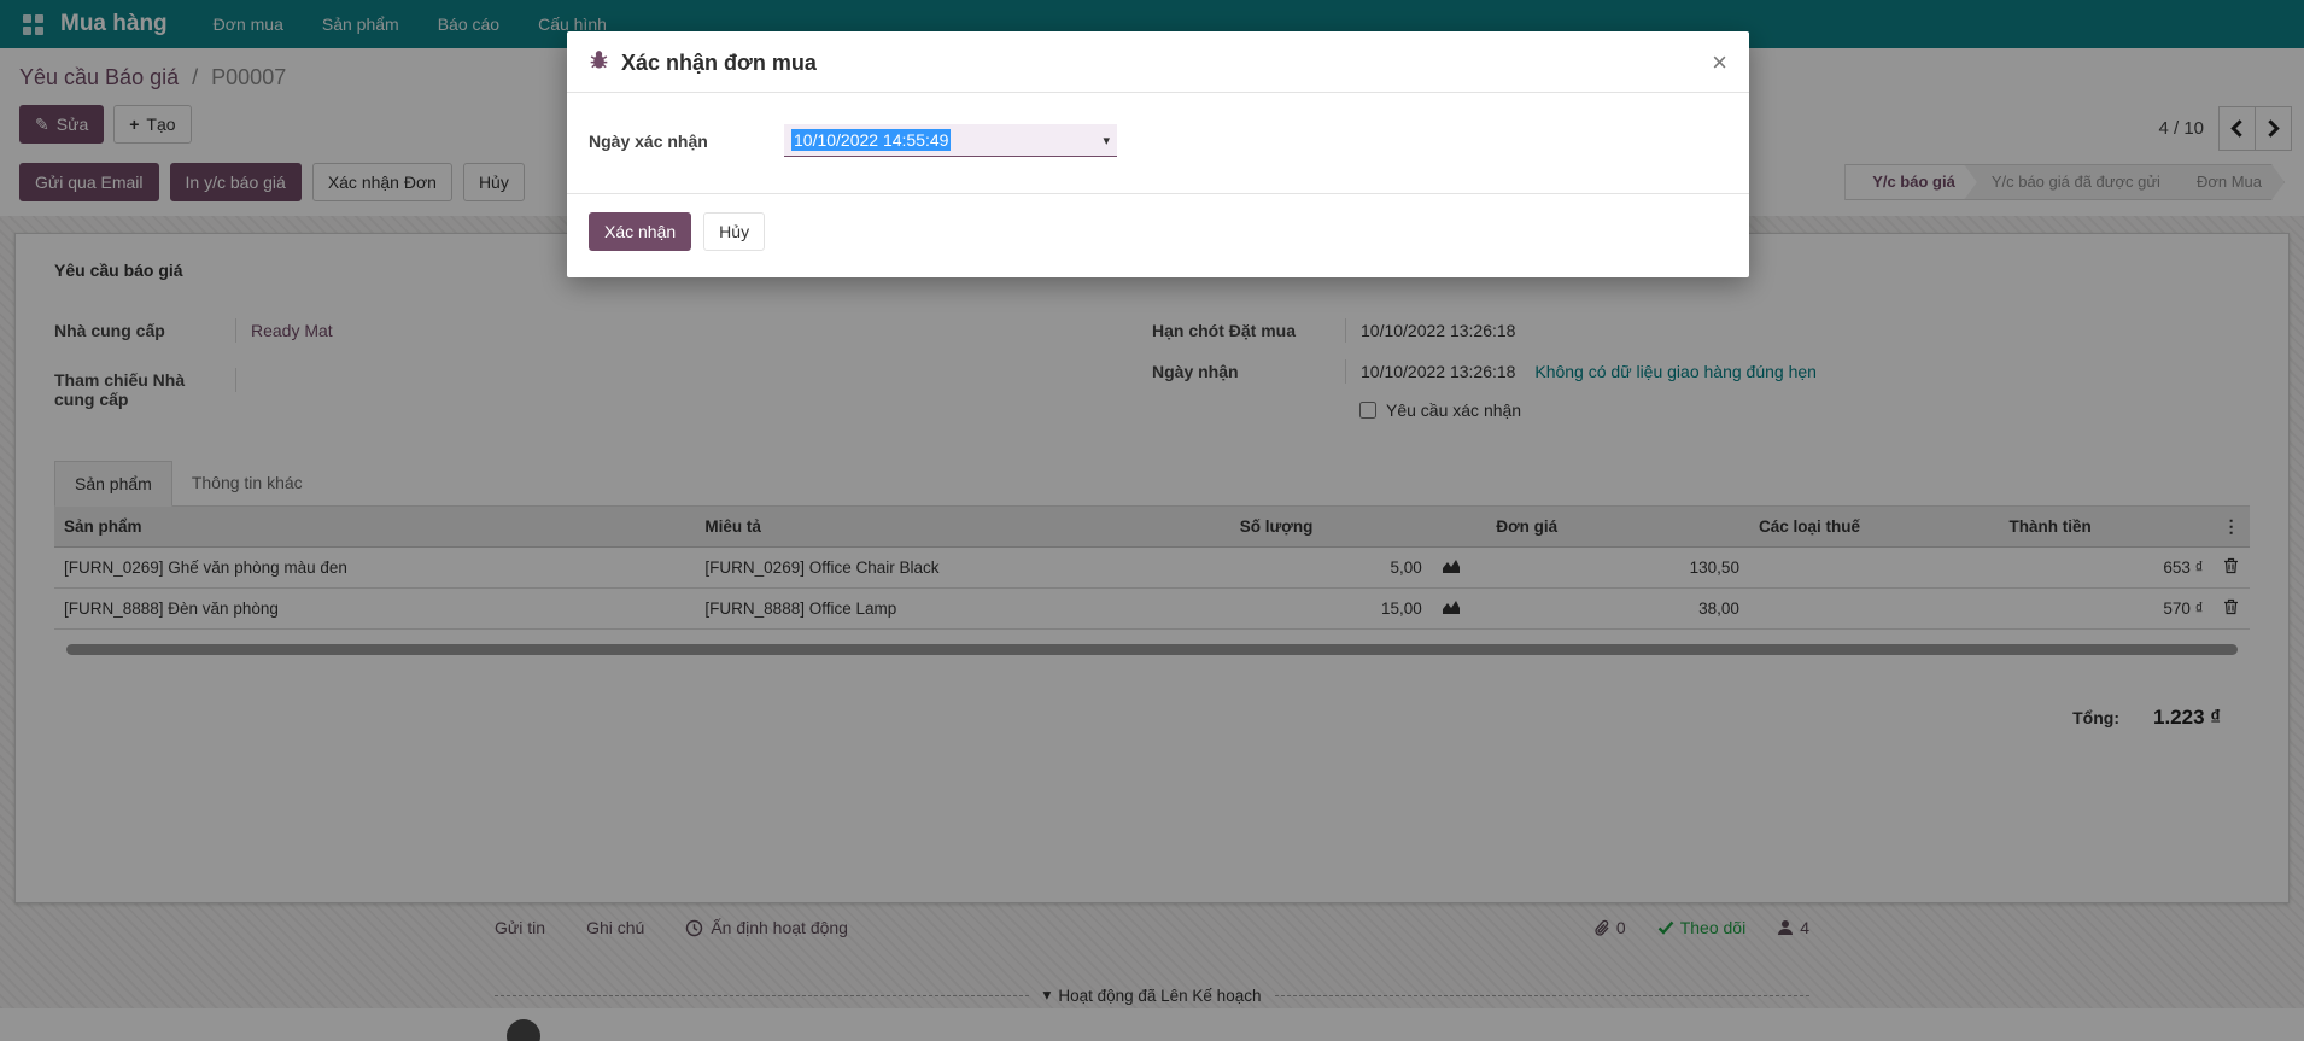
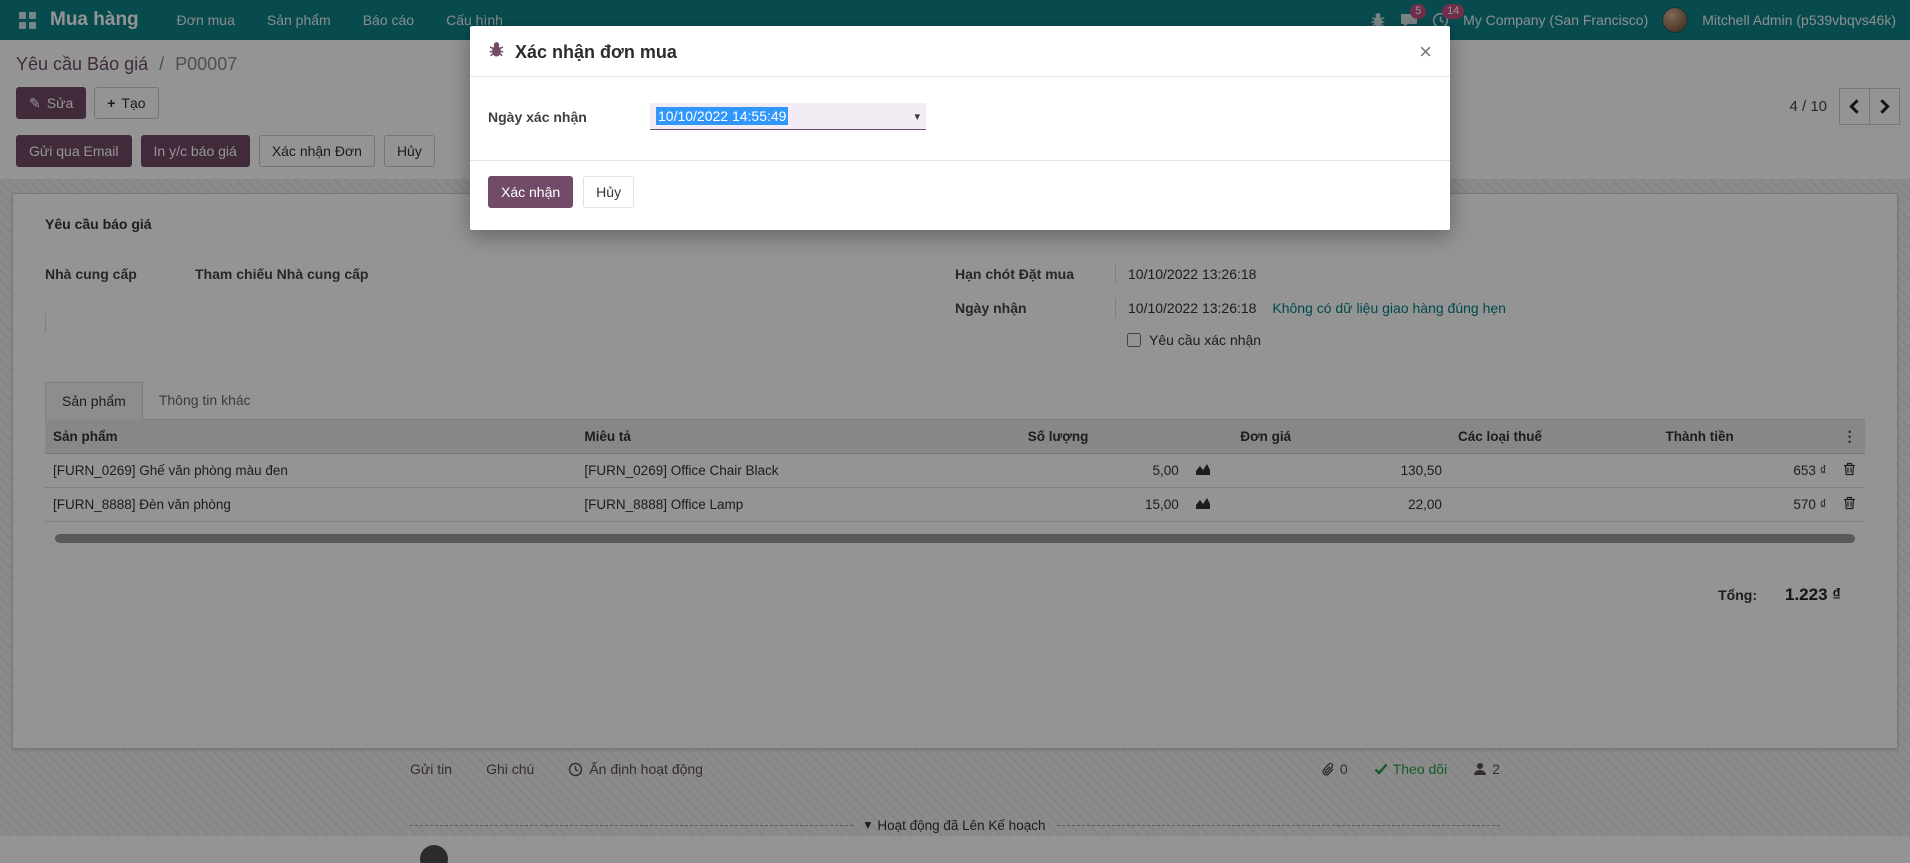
  Mua hàng
  Đơn mua
  Sản phẩm
  Báo cáo
  Cấu hình
+ 5
+ 14
+ My Company (San Francisco)
+ Mitchell Admin (p539vbqvs46k)
  Yêu cầu Báo giá / P00007
  4 / 10
  ✎
  Sửa
  +
  Tạo
  Gửi qua Email
  In y/c báo giá
  Xác nhận Đơn
  Hủy
- Y/c báo giá
- Y/c báo giá đã được gửi
- Đơn Mua
  Yêu cầu báo giá
  Nhà cung cấp
- Ready Mat
  Tham chiếu Nhà cung cấp
  Hạn chót Đặt mua
  10/10/2022 13:26:18
  Ngày nhận
  10/10/2022 13:26:18 Không có dữ liệu giao hàng đúng hẹn
  Yêu cầu xác nhận
  Sản phẩm
  Thông tin khác
  Sản phẩm	Miêu tả	Số lượng		Đơn giá	Các loại thuế	Thành tiền	⋮
  [FURN_0269] Ghế văn phòng màu đen	[FURN_0269] Office Chair Black	5,00		130,50		653 ₫
- [FURN_8888] Đèn văn phòng	[FURN_8888] Office Lamp	15,00		38,00		570 ₫
+ [FURN_8888] Đèn văn phòng	[FURN_8888] Office Lamp	15,00		22,00		570 ₫
  Tổng:
  1.223 ₫
  Gửi tin
  Ghi chú
  Ấn định hoạt động
  0
  Theo dõi
- 4
+ 2
  ▾
  Hoạt động đã Lên Kế hoạch
  Xác nhận đơn mua
  ×
  Ngày xác nhận
  10/10/2022 14:55:49
  ▾
  Xác nhận
  Hủy
